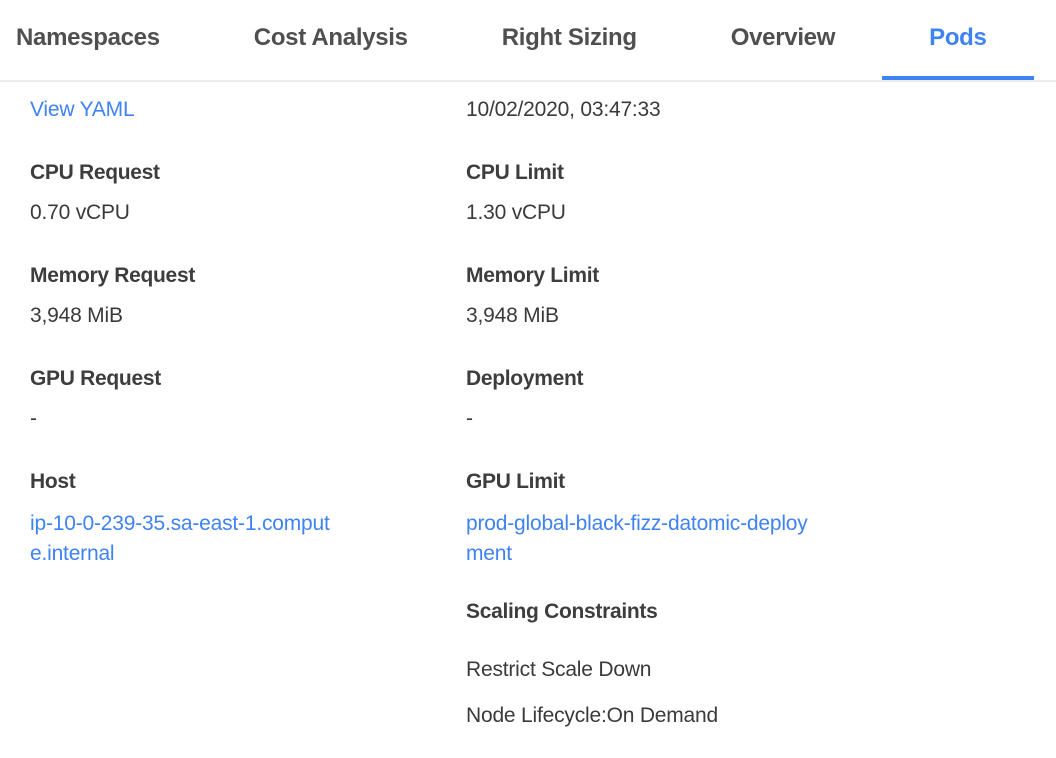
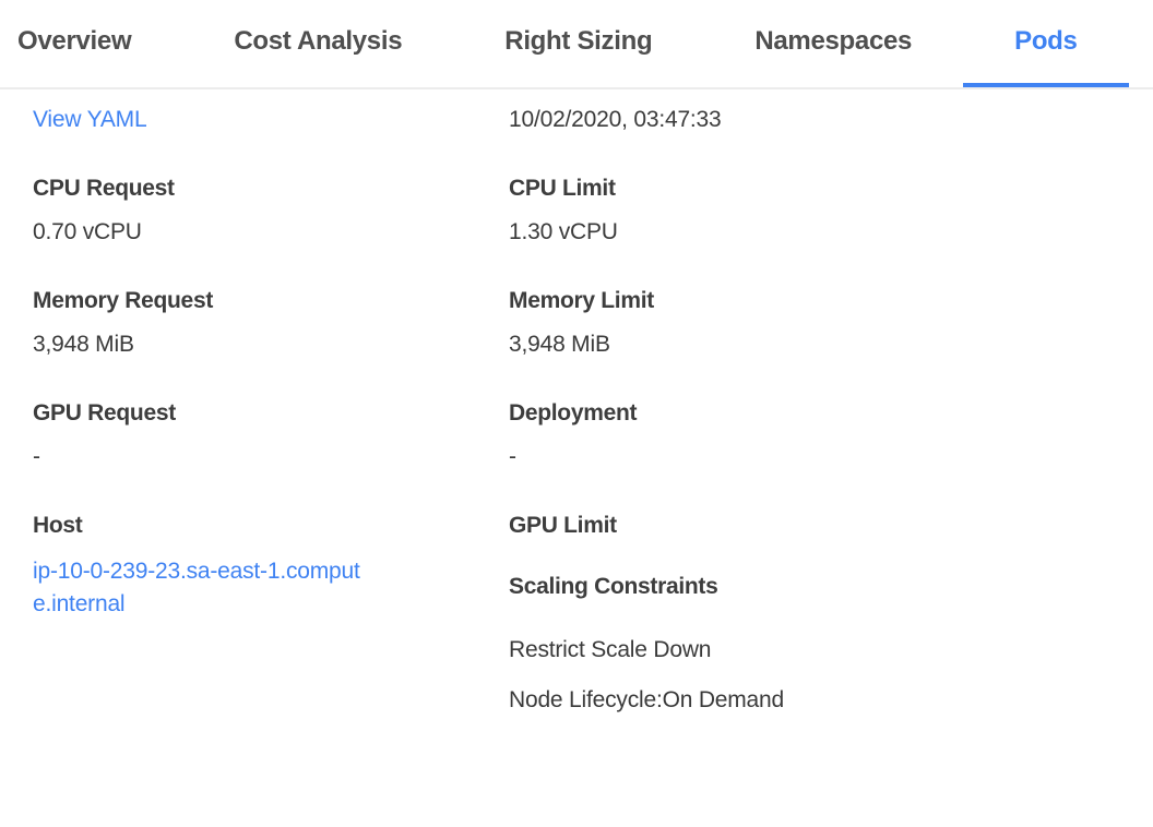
- Namespaces
+ Overview
  Cost Analysis
  Right Sizing
- Overview
+ Namespaces
  Pods
  View YAML
  CPU Request
  0.70 vCPU
  Memory Request
  3,948 MiB
  GPU Request
  -
  Host
- ip-10-0-239-35.sa-east-1.compute.internal
+ ip-10-0-239-23.sa-east-1.compute.internal
  10/02/2020, 03:47:33
  CPU Limit
  1.30 vCPU
  Memory Limit
  3,948 MiB
  Deployment
  -
  GPU Limit
- prod-global-black-fizz-datomic-deployment
  Scaling Constraints
  Restrict Scale Down
  Node Lifecycle:On Demand
